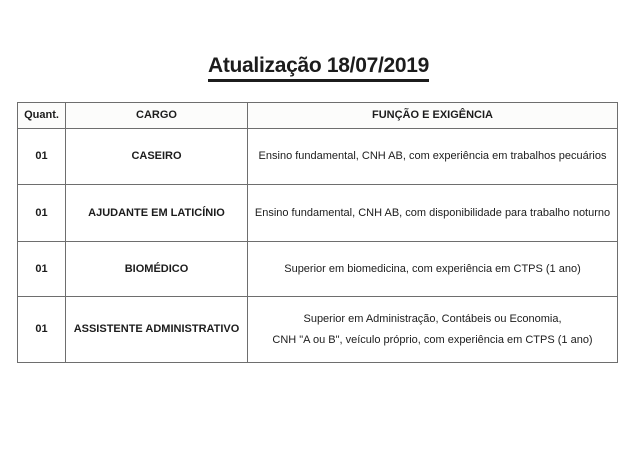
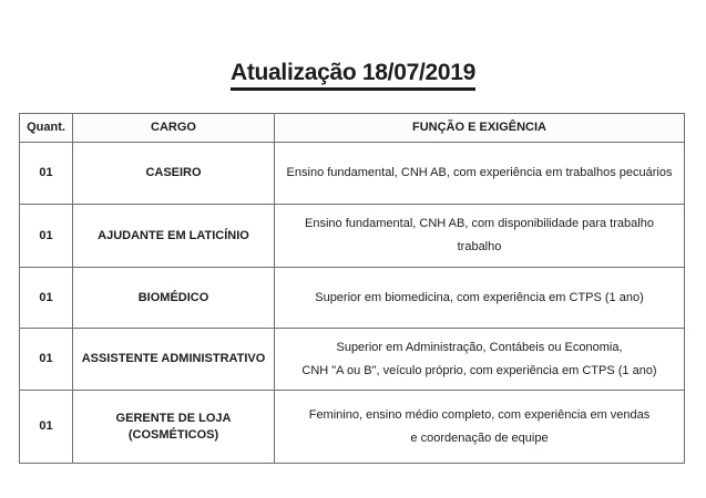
  Atualização 18/07/2019
  Quant.	CARGO	FUNÇÃO E EXIGÊNCIA
  01	CASEIRO	Ensino fundamental, CNH AB, com experiência em trabalhos pecuários
- 01	AJUDANTE EM LATICÍNIO	Ensino fundamental, CNH AB, com disponibilidade para trabalho noturno
+ 01	AJUDANTE EM LATICÍNIO	Ensino fundamental, CNH AB, com disponibilidade para trabalho trabalho
  01	BIOMÉDICO	Superior em biomedicina, com experiência em CTPS (1 ano)
  01	ASSISTENTE ADMINISTRATIVO	Superior em Administração, Contábeis ou Economia,CNH "A ou B", veículo próprio, com experiência em CTPS (1 ano)
+ 01	GERENTE DE LOJA (COSMÉTICOS)	Feminino, ensino médio completo, com experiência em vendase coordenação de equipe
